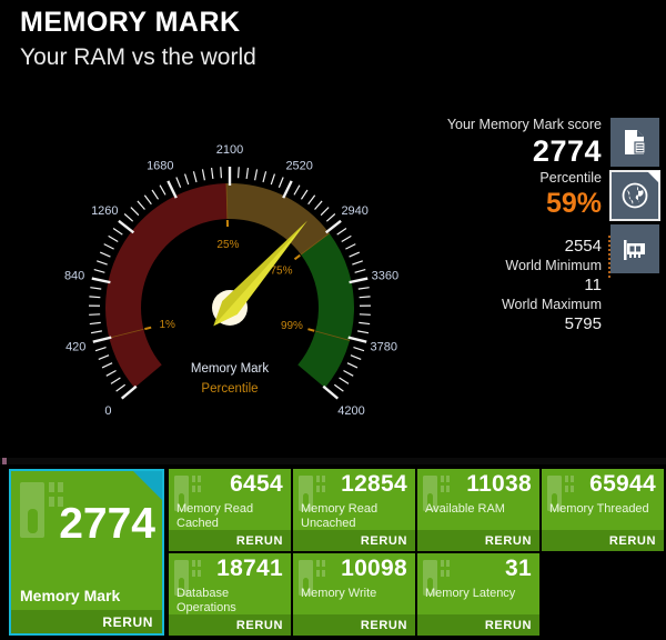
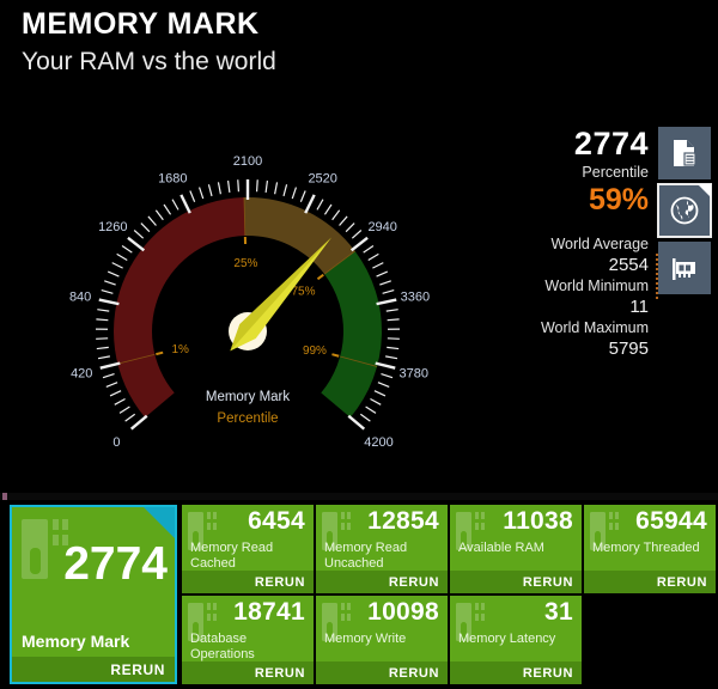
  MEMORY MARK
  Your RAM vs the world
  0
  420
  840
  1260
  1680
  2100
  2520
  2940
  3360
  3780
  4200
  1%
  25%
  75%
  99%
  Memory Mark
  Percentile
- Your Memory Mark score
  2774
  Percentile
  59%
+ World Average
  2554
  World Minimum
  11
  World Maximum
  5795
  2774
  Memory Mark
  RERUN
  6454
  Memory Read Cached
  RERUN
  12854
  Memory Read Uncached
  RERUN
  11038
  Available RAM
  RERUN
  65944
  Memory Threaded
  RERUN
  18741
  Database Operations
  RERUN
  10098
  Memory Write
  RERUN
  31
  Memory Latency
  RERUN
